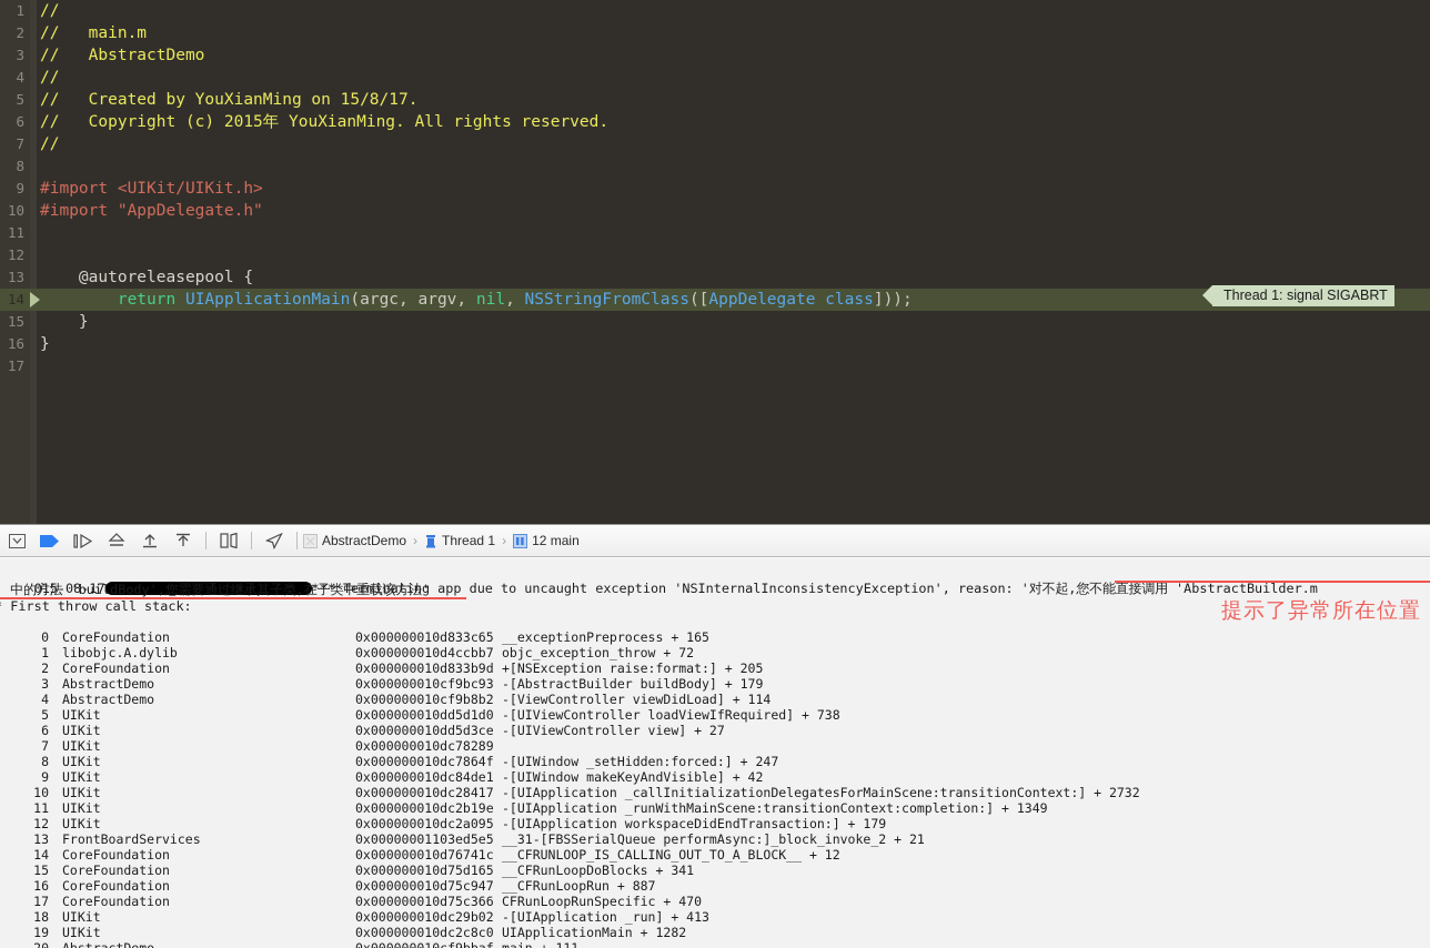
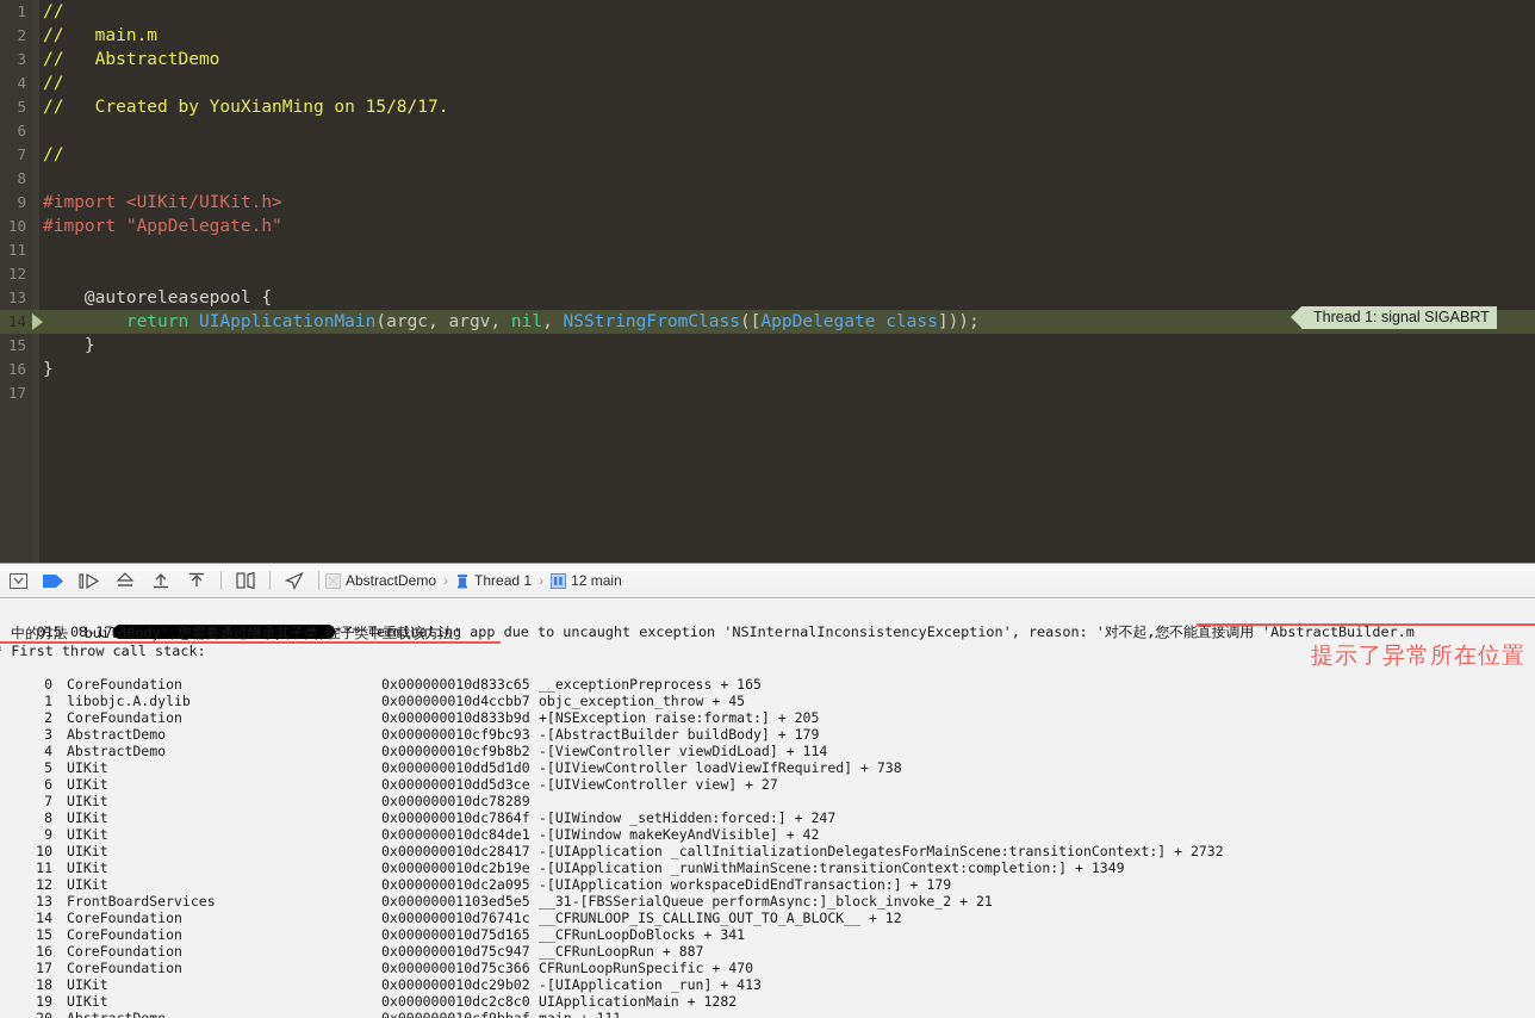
  1
  //
  2
  // main.m
  3
  // AbstractDemo
  4
  //
  5
  // Created by YouXianMing on 15/8/17.
  6
- // Copyright (c) 2015年 YouXianMing. All rights reserved.
  7
  //
  8
  9
  #import <UIKit/UIKit.h>
  10
  #import "AppDelegate.h"
  11
  12
  13
  @autoreleasepool {
  14
  return UIApplicationMain(argc, argv, nil, NSStringFromClass([AppDelegate class]));
  15
  }
  16
  }
  17
  Thread 1: signal SIGABRT
  AbstractDemo
  ›
  Thread 1
  ›
  12 main
  015-08-17 *** Terminating app due to uncaught exception 'NSInternalInconsistencyException', reason: '对不起,您不能直接调用 'AbstractBuilder.m
  中的方法 'buildBody',您需要通过继承其子类,在子类中重载该方法'
  First throw call stack:
  提示了异常所在位置
  0
  CoreFoundation
  0x000000010d833c65
  __exceptionPreprocess + 165
  1
  libobjc.A.dylib
  0x000000010d4ccbb7
- objc_exception_throw + 72
+ objc_exception_throw + 45
  2
  CoreFoundation
  0x000000010d833b9d
  +[NSException raise:format:] + 205
  3
  AbstractDemo
  0x000000010cf9bc93
  -[AbstractBuilder buildBody] + 179
  4
  AbstractDemo
  0x000000010cf9b8b2
  -[ViewController viewDidLoad] + 114
  5
  UIKit
  0x000000010dd5d1d0
  -[UIViewController loadViewIfRequired] + 738
  6
  UIKit
  0x000000010dd5d3ce
  -[UIViewController view] + 27
  7
  UIKit
  0x000000010dc78289
  8
  UIKit
  0x000000010dc7864f
  -[UIWindow _setHidden:forced:] + 247
  9
  UIKit
  0x000000010dc84de1
  -[UIWindow makeKeyAndVisible] + 42
  10
  UIKit
  0x000000010dc28417
  -[UIApplication _callInitializationDelegatesForMainScene:transitionContext:] + 2732
  11
  UIKit
  0x000000010dc2b19e
  -[UIApplication _runWithMainScene:transitionContext:completion:] + 1349
  12
  UIKit
  0x000000010dc2a095
  -[UIApplication workspaceDidEndTransaction:] + 179
  13
  FrontBoardServices
  0x00000001103ed5e5
  __31-[FBSSerialQueue performAsync:]_block_invoke_2 + 21
  14
  CoreFoundation
  0x000000010d76741c
  __CFRUNLOOP_IS_CALLING_OUT_TO_A_BLOCK__ + 12
  15
  CoreFoundation
  0x000000010d75d165
  __CFRunLoopDoBlocks + 341
  16
  CoreFoundation
  0x000000010d75c947
  __CFRunLoopRun + 887
  17
  CoreFoundation
  0x000000010d75c366
  CFRunLoopRunSpecific + 470
  18
  UIKit
  0x000000010dc29b02
  -[UIApplication _run] + 413
  19
  UIKit
  0x000000010dc2c8c0
  UIApplicationMain + 1282
